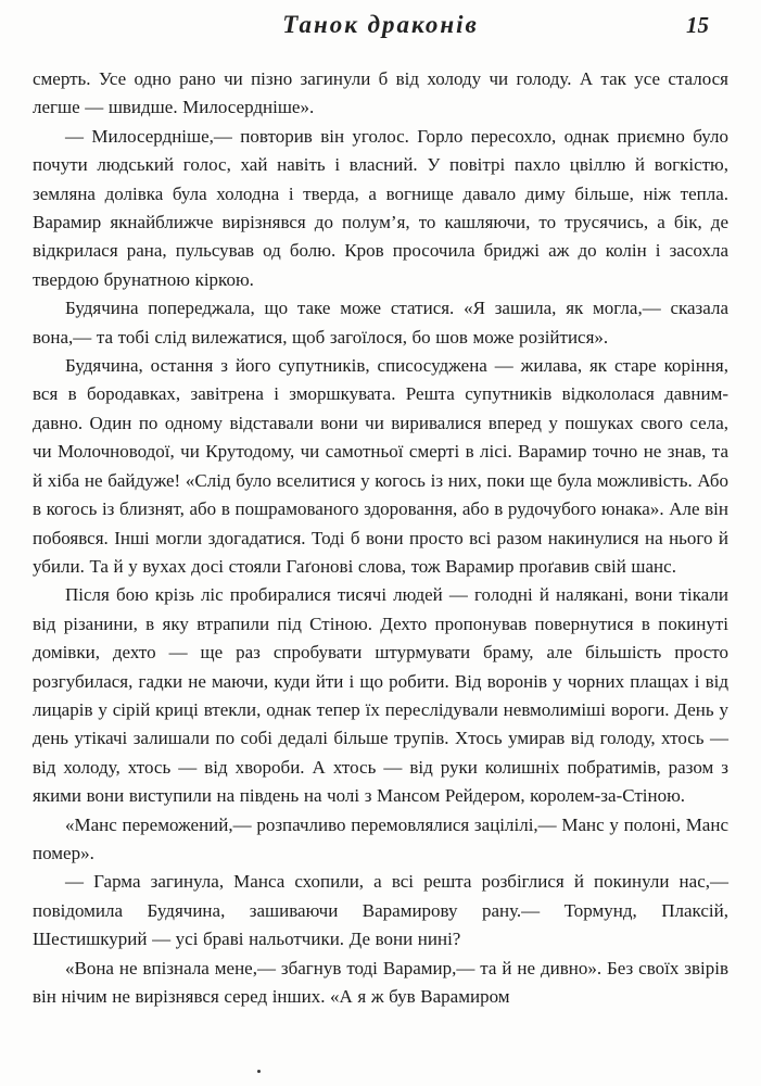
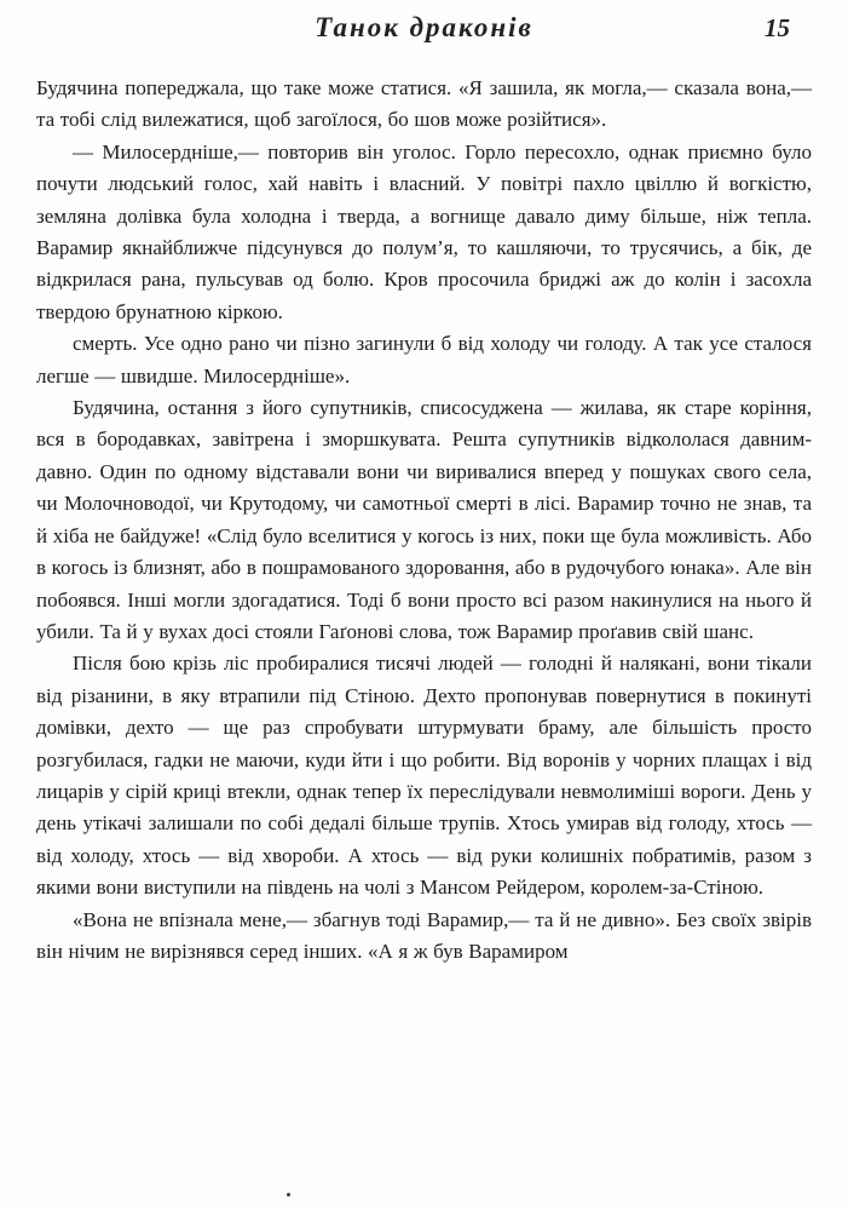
  Танок драконів
  15
- смерть. Усе одно рано чи пізно загинули б від холоду чи голоду. А так усе сталося легше — швидше. Милосердніше».
+ Будячина попереджала, що таке може статися. «Я зашила, як могла,— сказала вона,— та тобі слід вилежатися, щоб загоїлося, бо шов може розійтися».
- — Милосердніше,— повторив він уголос. Горло пересохло, однак приємно було почути людський голос, хай навіть і власний. У повітрі пахло цвіллю й вогкістю, земляна долівка була холодна і тверда, а вогнище давало диму більше, ніж тепла. Варамир якнайближче вирізнявся до полум’я, то кашляючи, то трусячись, а бік, де відкрилася рана, пульсував од болю. Кров просочила бриджі аж до колін і засохла твердою брунатною кіркою.
+ — Милосердніше,— повторив він уголос. Горло пересохло, однак приємно було почути людський голос, хай навіть і власний. У повітрі пахло цвіллю й вогкістю, земляна долівка була холодна і тверда, а вогнище давало диму більше, ніж тепла. Варамир якнайближче підсунувся до полум’я, то кашляючи, то трусячись, а бік, де відкрилася рана, пульсував од болю. Кров просочила бриджі аж до колін і засохла твердою брунатною кіркою.
- Будячина попереджала, що таке може статися. «Я зашила, як могла,— сказала вона,— та тобі слід вилежатися, щоб загоїлося, бо шов може розійтися».
+ смерть. Усе одно рано чи пізно загинули б від холоду чи голоду. А так усе сталося легше — швидше. Милосердніше».
  Будячина, остання з його супутників, списосуджена — жилава, як старе коріння, вся в бородавках, завітрена і зморшкувата. Решта супутників відкололася давним-давно. Один по одному відставали вони чи виривалися вперед у пошуках свого села, чи Молочноводої, чи Крутодому, чи самотньої смерті в лісі. Варамир точно не знав, та й хіба не байдуже! «Слід було вселитися у когось із них, поки ще була можливість. Або в когось із близнят, або в пошрамованого здоровання, або в рудочубого юнака». Але він побоявся. Інші могли здогадатися. Тоді б вони просто всі разом накинулися на нього й убили. Та й у вухах досі стояли Гаґонові слова, тож Варамир проґавив свій шанс.
  Після бою крізь ліс пробиралися тисячі людей — голодні й налякані, вони тікали від різанини, в яку втрапили під Стіною. Дехто пропонував повернутися в покинуті домівки, дехто — ще раз спробувати штурмувати браму, але більшість просто розгубилася, гадки не маючи, куди йти і що робити. Від воронів у чорних плащах і від лицарів у сірій криці втекли, однак тепер їх переслідували невмолиміші вороги. День у день утікачі залишали по собі дедалі більше трупів. Хтось умирав від голоду, хтось — від холоду, хтось — від хвороби. А хтось — від руки колишніх побратимів, разом з якими вони виступили на південь на чолі з Мансом Рейдером, королем-за-Стіною.
- «Манс переможений,— розпачливо перемовлялися зацілілі,— Манс у полоні, Манс помер».
- — Гарма загинула, Манса схопили, а всі решта розбіглися й покинули нас,— повідомила Будячина, зашиваючи Варамирову рану.— Тормунд, Плаксій, Шестишкурий — усі браві нальотчики. Де вони нині?
  «Вона не впізнала мене,— збагнув тоді Варамир,— та й не дивно». Без своїх звірів він нічим не вирізнявся серед інших. «А я ж був Варамиром
